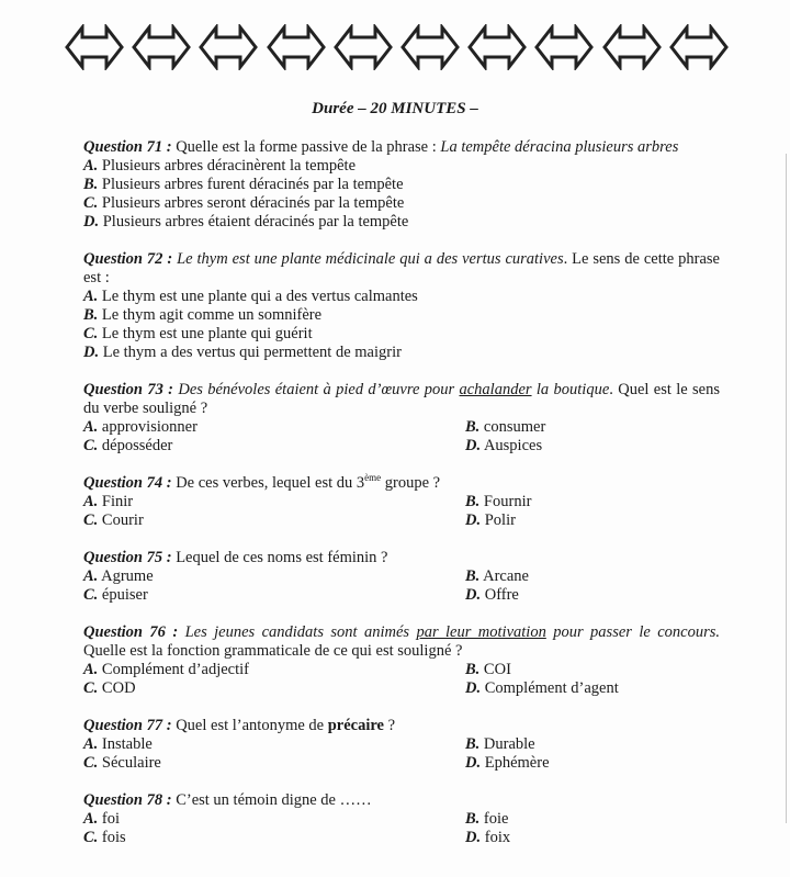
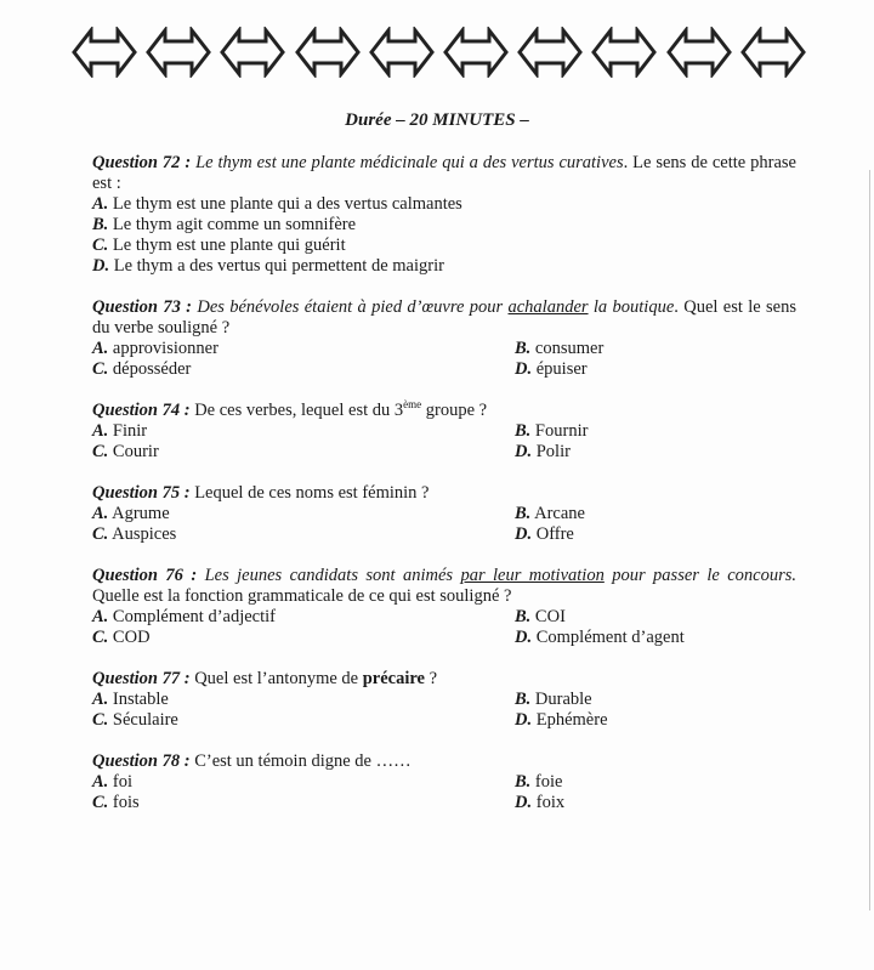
  Durée – 20 MINUTES –
- Question 71 : Quelle est la forme passive de la phrase : La tempête déracina plusieurs arbres
- A. Plusieurs arbres déracinèrent la tempête
- B. Plusieurs arbres furent déracinés par la tempête
- C. Plusieurs arbres seront déracinés par la tempête
- D. Plusieurs arbres étaient déracinés par la tempête
  Question 72 : Le thym est une plante médicinale qui a des vertus curatives. Le sens de cette phrase est :
  A. Le thym est une plante qui a des vertus calmantes
  B. Le thym agit comme un somnifère
  C. Le thym est une plante qui guérit
  D. Le thym a des vertus qui permettent de maigrir
  Question 73 : Des bénévoles étaient à pied d’œuvre pour achalander la boutique. Quel est le sens du verbe souligné ?
  A. approvisionner
  B. consumer
  C. déposséder
- D. Auspices
+ D. épuiser
  Question 74 : De ces verbes, lequel est du 3ème groupe ?
  A. Finir
  B. Fournir
  C. Courir
  D. Polir
  Question 75 : Lequel de ces noms est féminin ?
  A. Agrume
  B. Arcane
- C. épuiser
+ C. Auspices
  D. Offre
  Question 76 : Les jeunes candidats sont animés par leur motivation pour passer le concours. Quelle est la fonction grammaticale de ce qui est souligné ?
  A. Complément d’adjectif
  B. COI
  C. COD
  D. Complément d’agent
  Question 77 : Quel est l’antonyme de précaire ?
  A. Instable
  B. Durable
  C. Séculaire
  D. Ephémère
  Question 78 : C’est un témoin digne de ……
  A. foi
  B. foie
  C. fois
  D. foix
